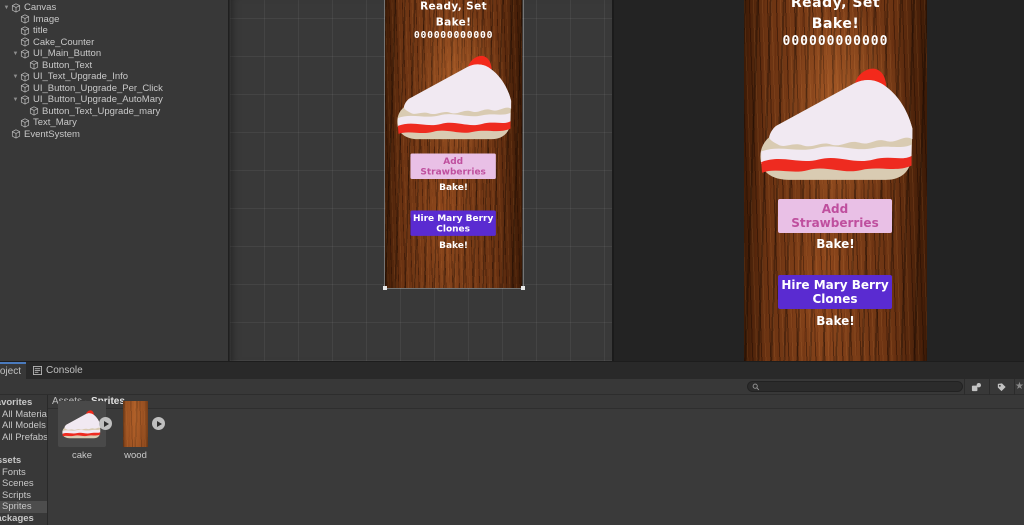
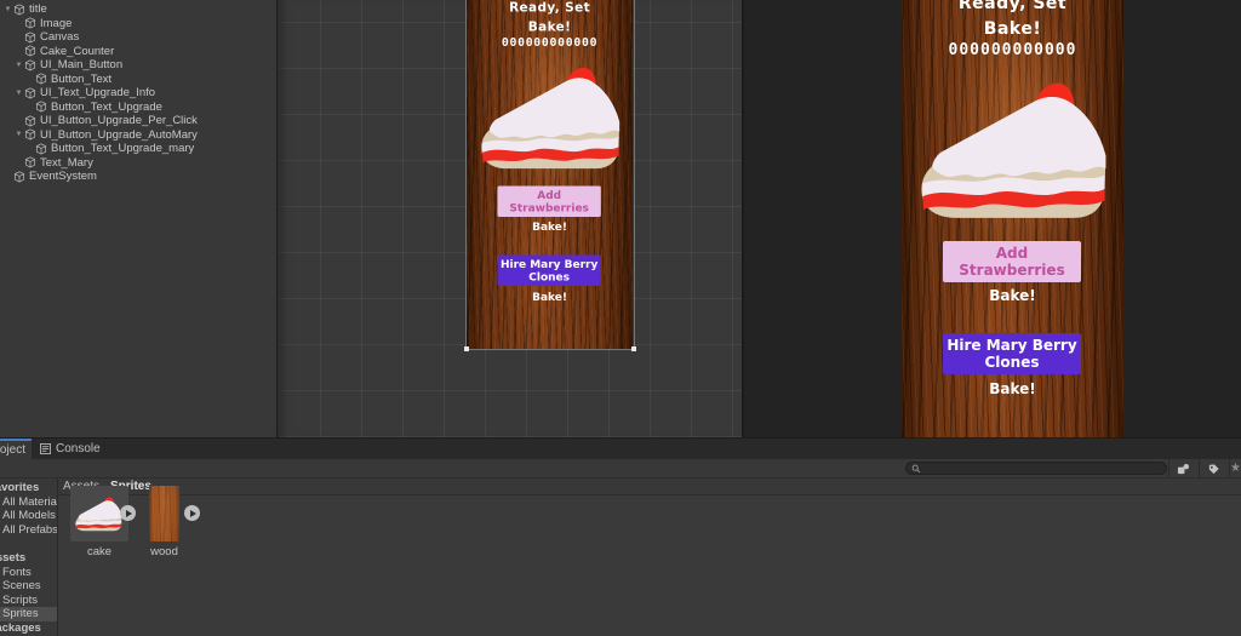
- Canvas
+ title
  Image
- title
+ Canvas
  Cake_Counter
  UI_Main_Button
  Button_Text
  UI_Text_Upgrade_Info
+ Button_Text_Upgrade
  UI_Button_Upgrade_Per_Click
  UI_Button_Upgrade_AutoMary
  Button_Text_Upgrade_mary
  Text_Mary
  EventSystem
  Ready, Set
  Bake!
  000000000000
  Add Strawberries
  Bake!
  Hire Mary Berry
  Clones
  Bake!
  Ready, Set
  Bake!
  000000000000
  Add Strawberries
  Bake!
  Hire Mary Berry
  Clones
  Bake!
  oject
  Console
  ★
  vorites
  All Materia
  All Models
  All Prefabs
  Fonts
  Scenes
  Scripts
  Sprites
  ckages
  cake
  wood
